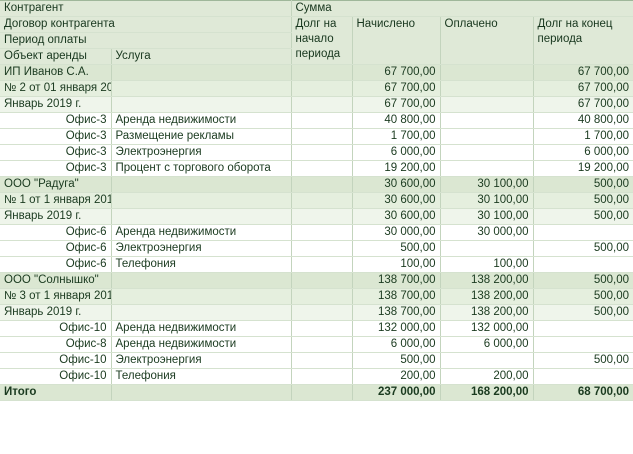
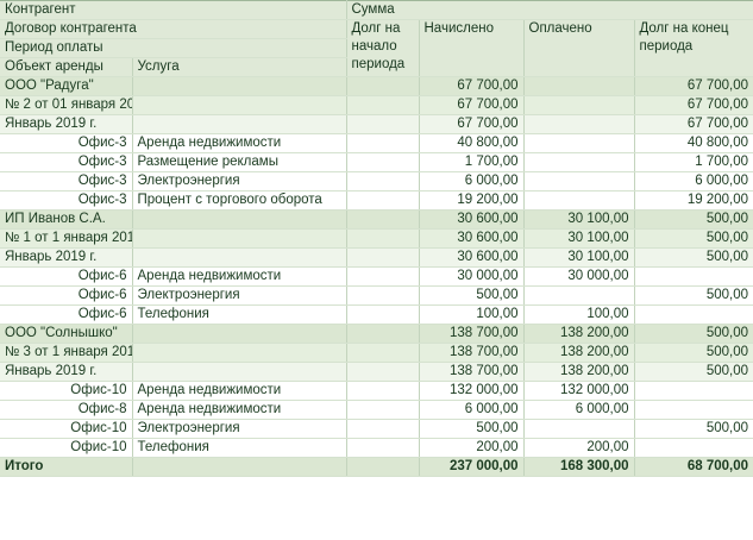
  Контрагент	Сумма
  Договор контрагента	Долг на начало периода	Начислено	Оплачено	Долг на конец периода
  Период оплаты
  Объект аренды	Услуга
- ИП Иванов С.А.			67 700,00		67 700,00
+ ООО "Радуга"			67 700,00		67 700,00
  № 2 от 01 января 20			67 700,00		67 700,00
  Январь 2019 г.			67 700,00		67 700,00
  Офис-3	Аренда недвижимости		40 800,00		40 800,00
  Офис-3	Размещение рекламы		1 700,00		1 700,00
  Офис-3	Электроэнергия		6 000,00		6 000,00
  Офис-3	Процент с торгового оборота		19 200,00		19 200,00
- ООО "Радуга"			30 600,00	30 100,00	500,00
+ ИП Иванов С.А.			30 600,00	30 100,00	500,00
  № 1 от 1 января 201			30 600,00	30 100,00	500,00
  Январь 2019 г.			30 600,00	30 100,00	500,00
  Офис-6	Аренда недвижимости		30 000,00	30 000,00
  Офис-6	Электроэнергия		500,00		500,00
  Офис-6	Телефония		100,00	100,00
  ООО "Солнышко"			138 700,00	138 200,00	500,00
  № 3 от 1 января 201			138 700,00	138 200,00	500,00
  Январь 2019 г.			138 700,00	138 200,00	500,00
  Офис-10	Аренда недвижимости		132 000,00	132 000,00
  Офис-8	Аренда недвижимости		6 000,00	6 000,00
  Офис-10	Электроэнергия		500,00		500,00
  Офис-10	Телефония		200,00	200,00
- Итого			237 000,00	168 200,00	68 700,00
+ Итого			237 000,00	168 300,00	68 700,00
